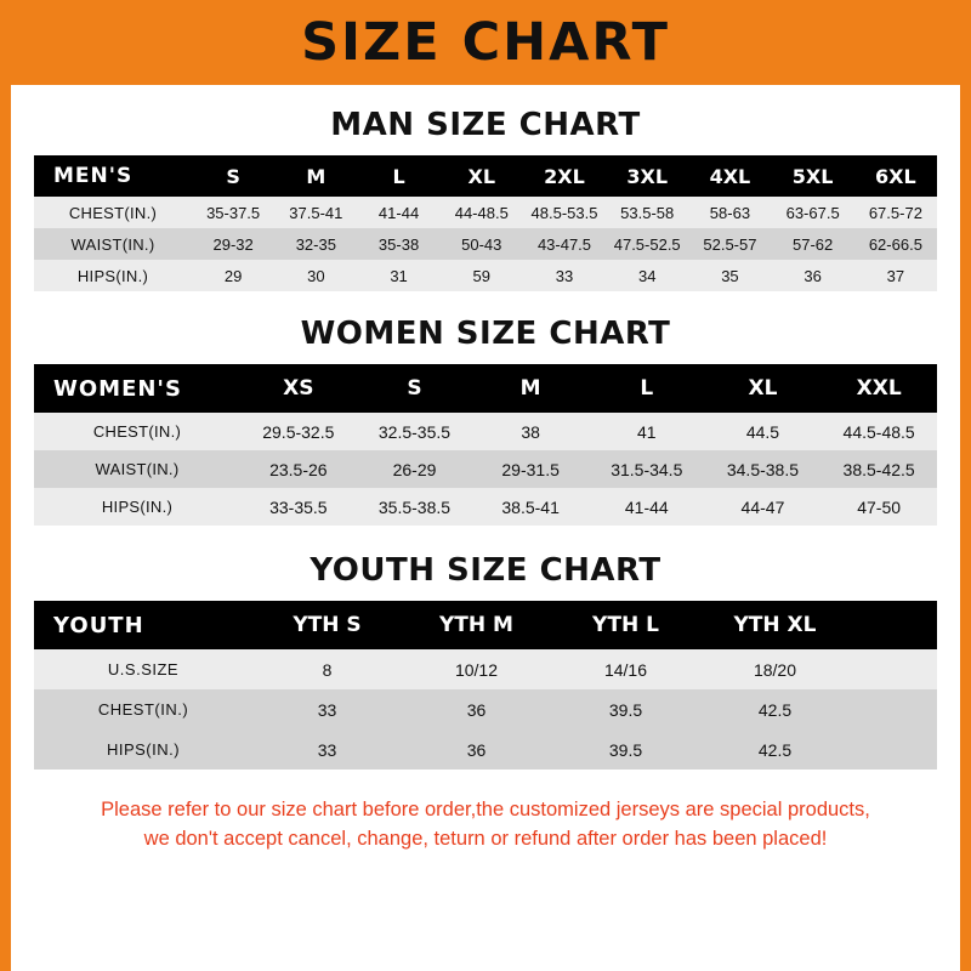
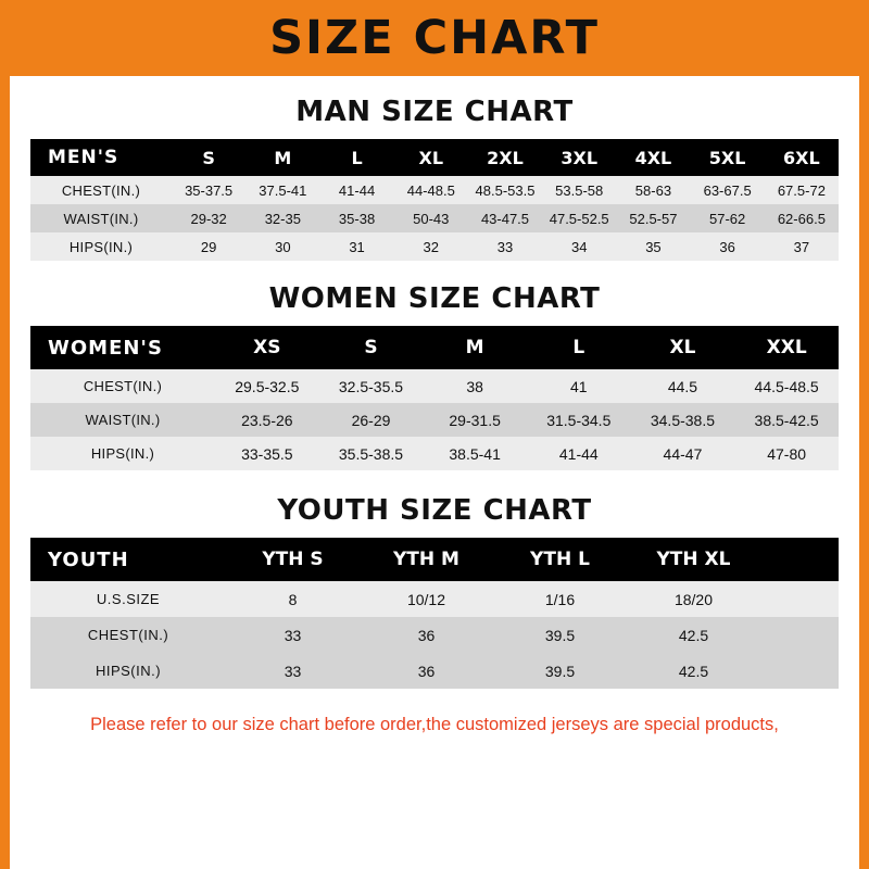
  SIZE CHART
  MAN SIZE CHART
  MEN'S	S	M	L	XL	2XL	3XL	4XL	5XL	6XL
  CHEST(IN.)	35-37.5	37.5-41	41-44	44-48.5	48.5-53.5	53.5-58	58-63	63-67.5	67.5-72
  WAIST(IN.)	29-32	32-35	35-38	50-43	43-47.5	47.5-52.5	52.5-57	57-62	62-66.5
- HIPS(IN.)	29	30	31	59	33	34	35	36	37
+ HIPS(IN.)	29	30	31	32	33	34	35	36	37
  WOMEN SIZE CHART
  WOMEN'S	XS	S	M	L	XL	XXL
  CHEST(IN.)	29.5-32.5	32.5-35.5	38	41	44.5	44.5-48.5
  WAIST(IN.)	23.5-26	26-29	29-31.5	31.5-34.5	34.5-38.5	38.5-42.5
- HIPS(IN.)	33-35.5	35.5-38.5	38.5-41	41-44	44-47	47-50
+ HIPS(IN.)	33-35.5	35.5-38.5	38.5-41	41-44	44-47	47-80
  YOUTH SIZE CHART
  YOUTH	YTH S	YTH M	YTH L	YTH XL
- U.S.SIZE	8	10/12	14/16	18/20
+ U.S.SIZE	8	10/12	1/16	18/20
  CHEST(IN.)	33	36	39.5	42.5
  HIPS(IN.)	33	36	39.5	42.5
  Please refer to our size chart before order,the customized jerseys are special products,
- we don't accept cancel, change, teturn or refund after order has been placed!
